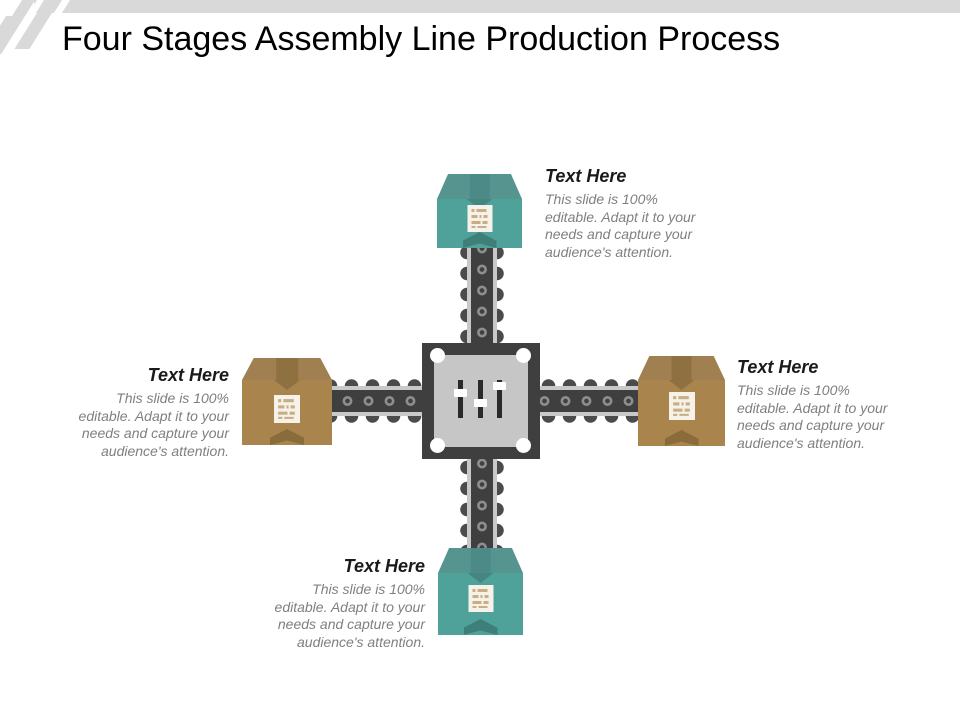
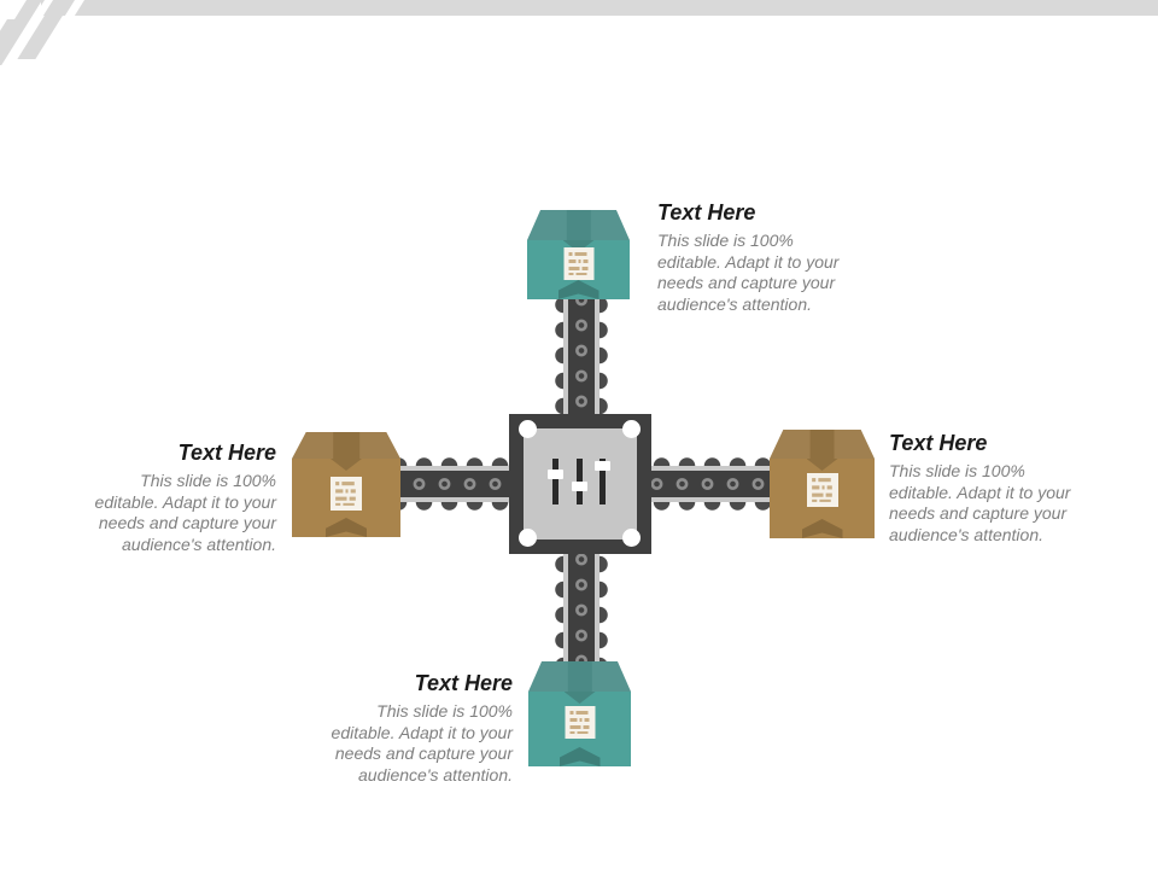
- Four Stages Assembly Line Production Process
  Text Here
  This slide is 100%
  editable. Adapt it to your
  needs and capture your
  audience's attention.
  Text Here
  This slide is 100%
  editable. Adapt it to your
  needs and capture your
  audience's attention.
  Text Here
  This slide is 100%
  editable. Adapt it to your
  needs and capture your
  audience's attention.
  Text Here
  This slide is 100%
  editable. Adapt it to your
  needs and capture your
  audience's attention.
